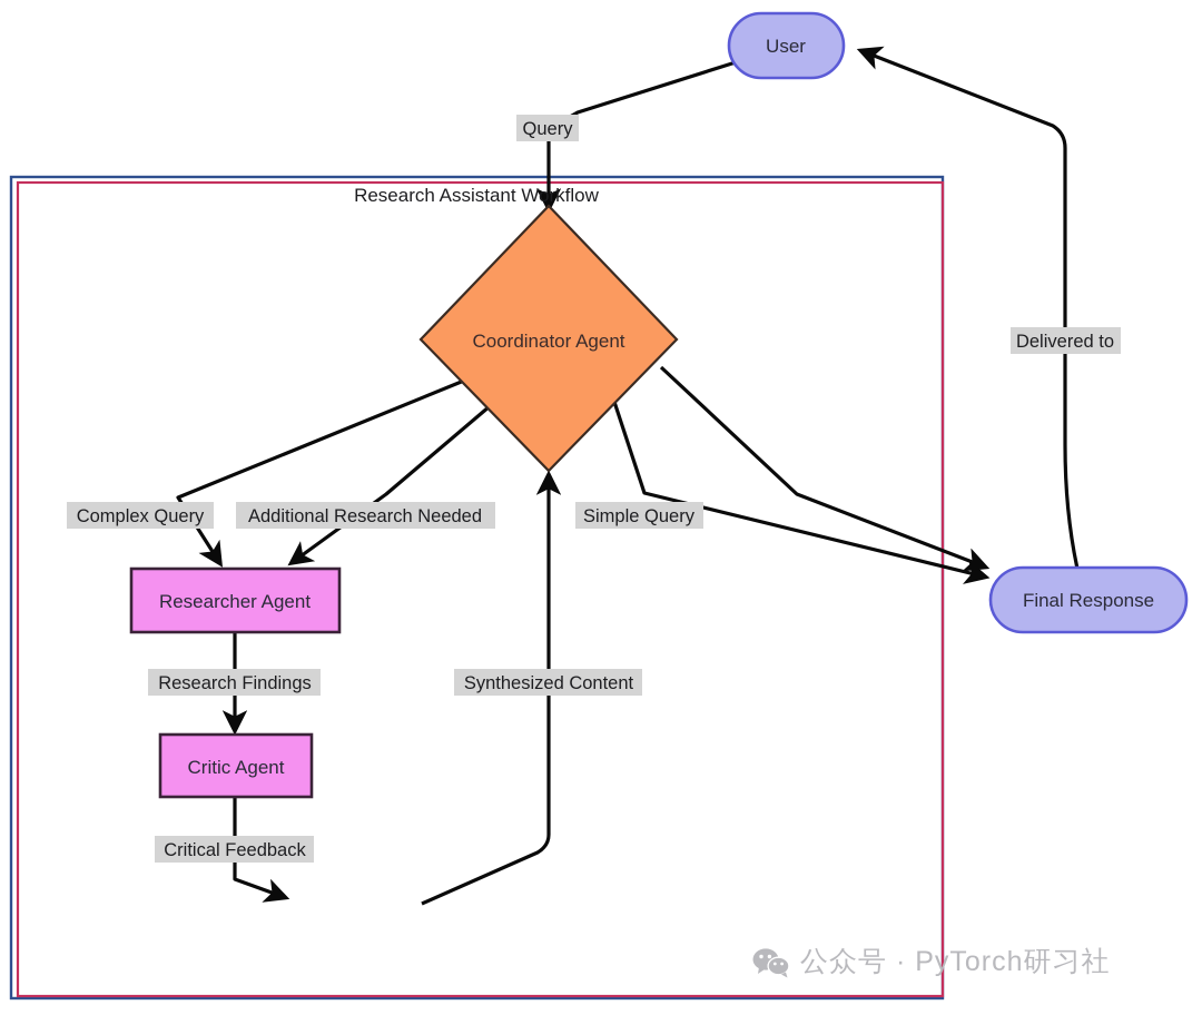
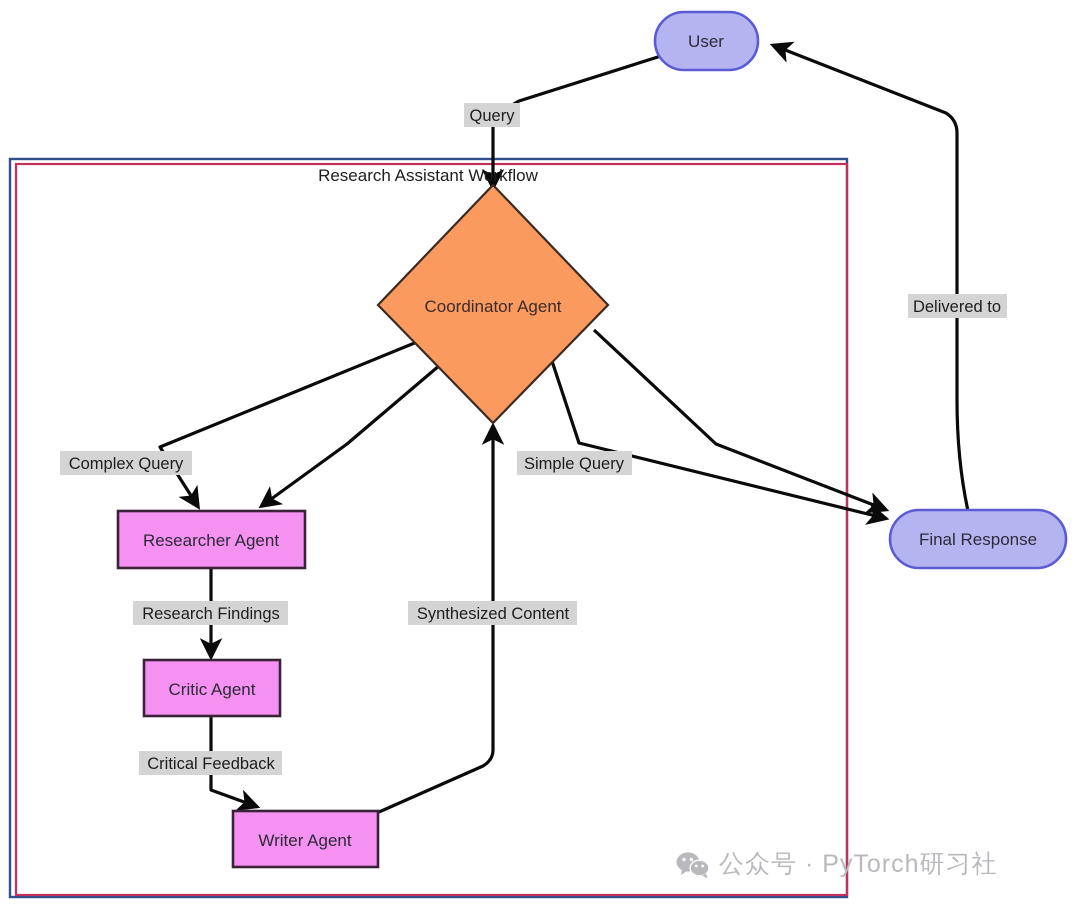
  User
  Coordinator Agent
  Researcher Agent
  Critic Agent
+ Writer Agent
  Final Response
  Research Assistant Workflow
  Query
  Complex Query
- Additional Research Needed
  Simple Query
  Research Findings
  Critical Feedback
  Synthesized Content
  Delivered to
  公众号 · PyTorch研习社
